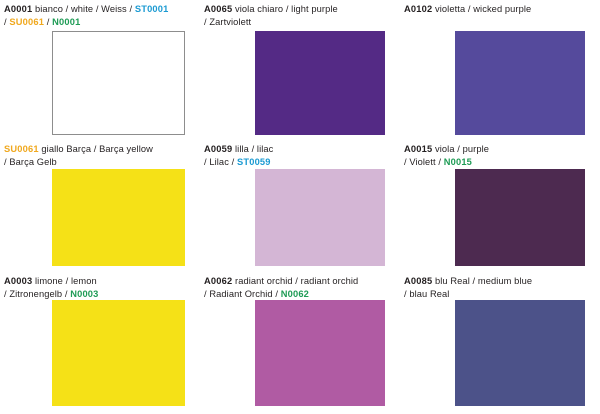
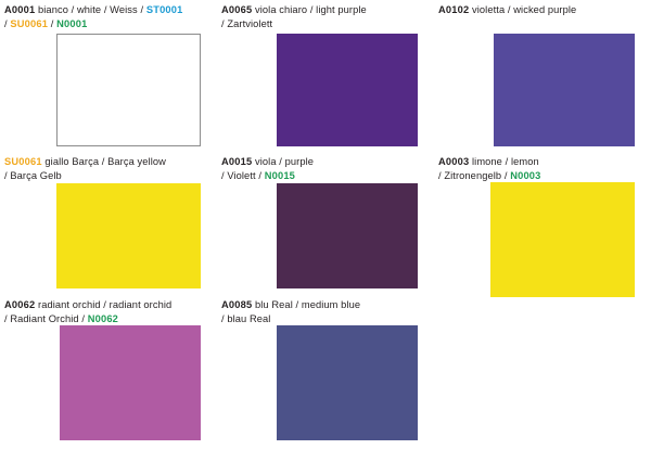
  A0001 bianco / white / Weiss / ST0001
  / SU0061 / N0001
  A0065 viola chiaro / light purple
  / Zartviolett
  A0102 violetta / wicked purple
  SU0061 giallo Barça / Barça yellow
  / Barça Gelb
- A0059 lilla / lilac
- / Lilac / ST0059
  A0015 viola / purple
  / Violett / N0015
  A0003 limone / lemon
  / Zitronengelb / N0003
  A0062 radiant orchid / radiant orchid
  / Radiant Orchid / N0062
  A0085 blu Real / medium blue
  / blau Real
